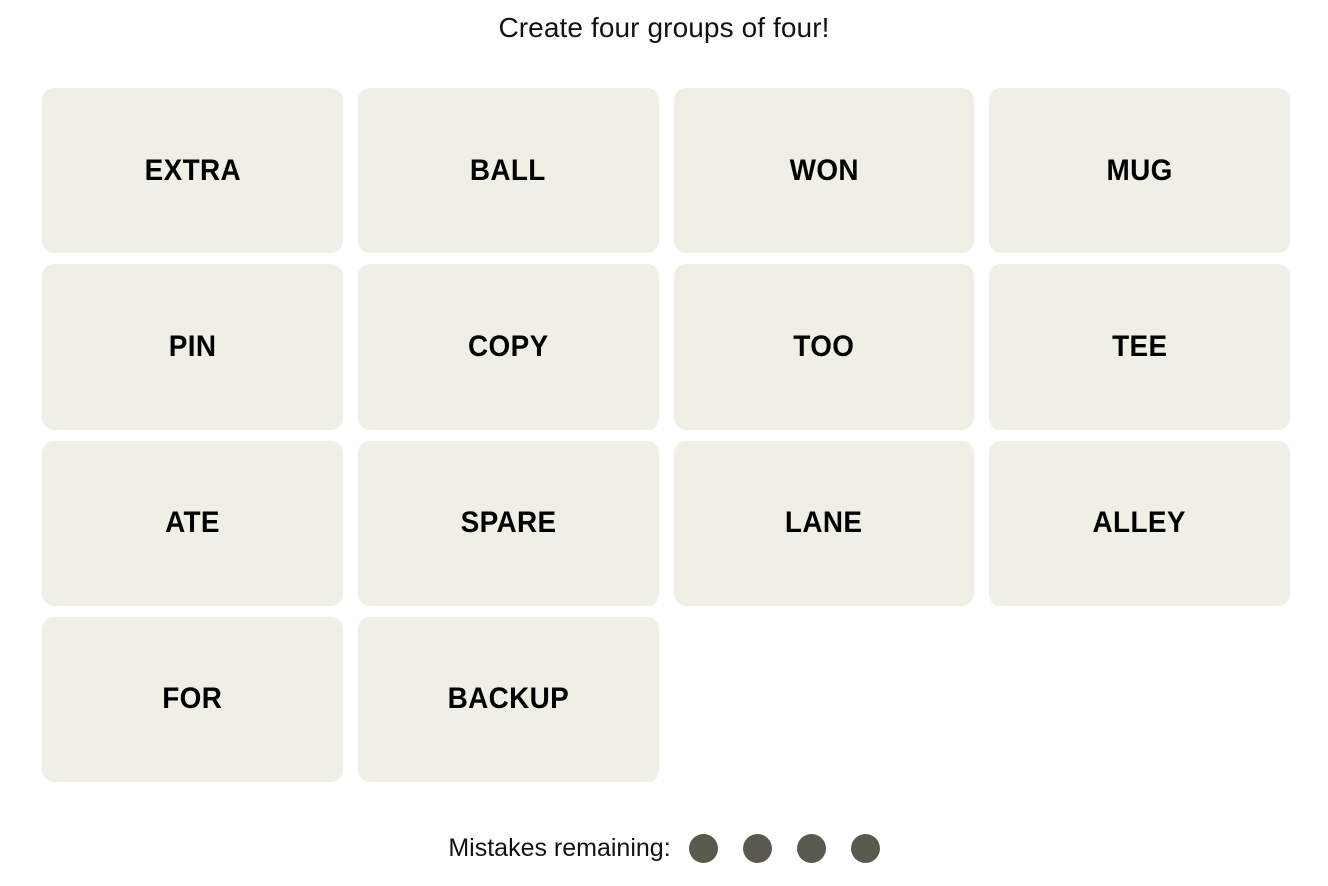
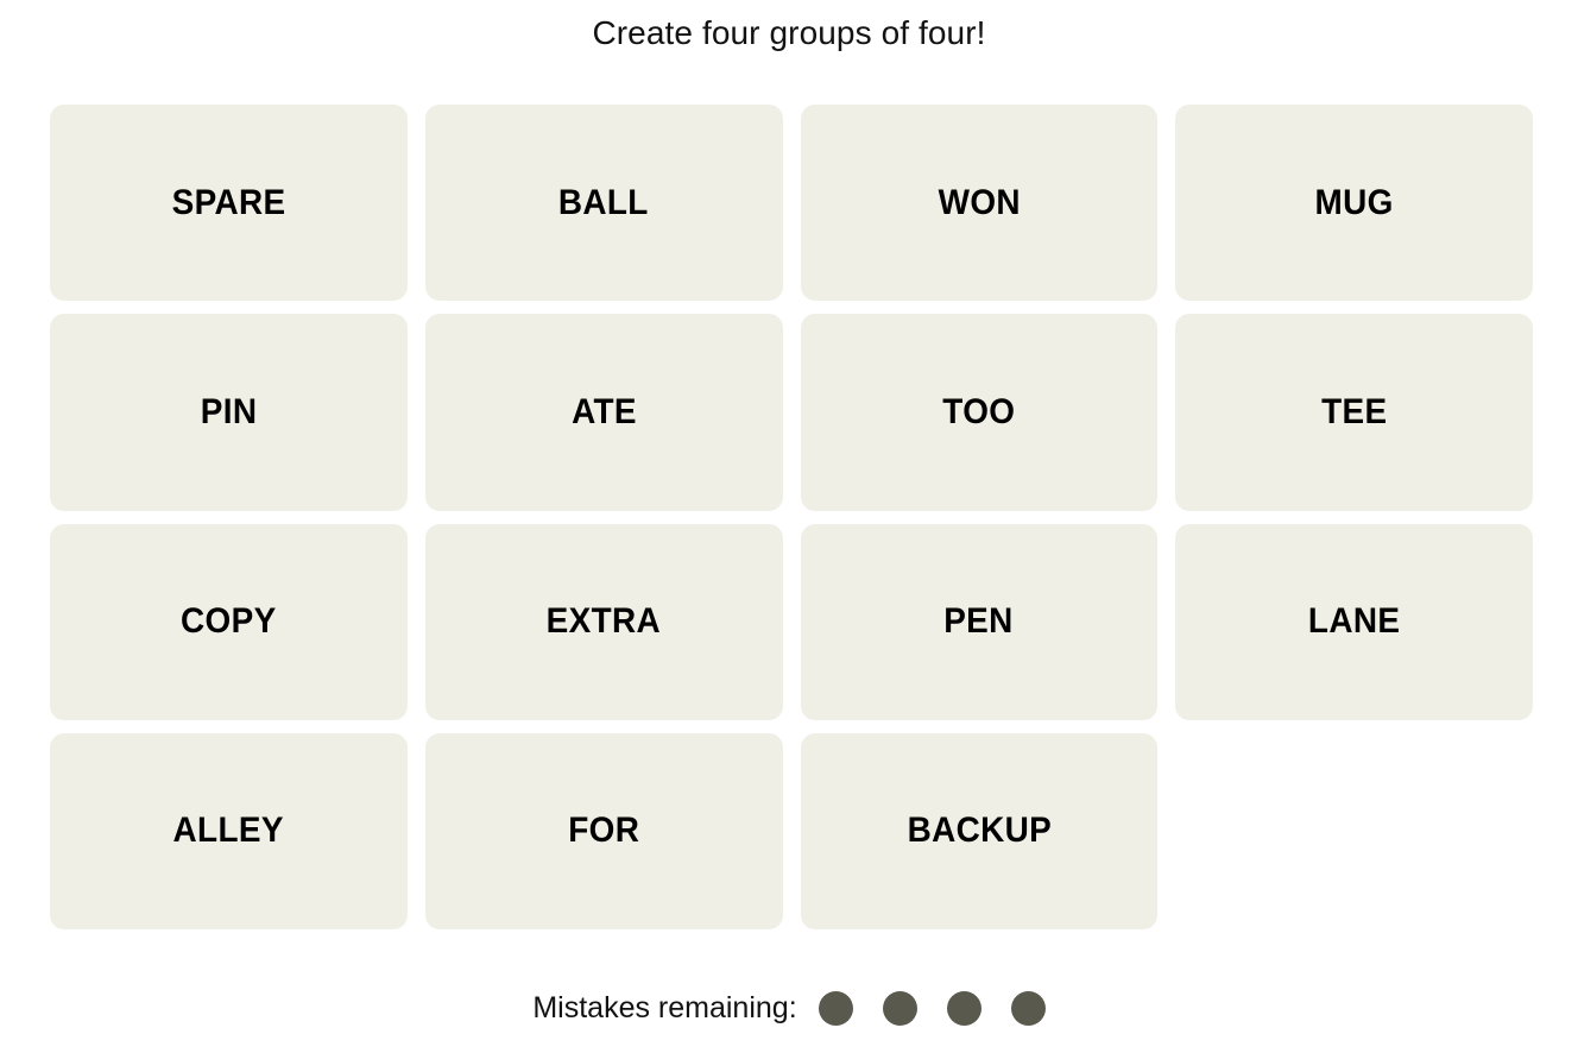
  Create four groups of four!
- EXTRA
+ SPARE
  BALL
  WON
  MUG
  PIN
- COPY
+ ATE
  TOO
  TEE
- ATE
+ COPY
- SPARE
+ EXTRA
+ PEN
  LANE
  ALLEY
  FOR
  BACKUP
  Mistakes remaining:
